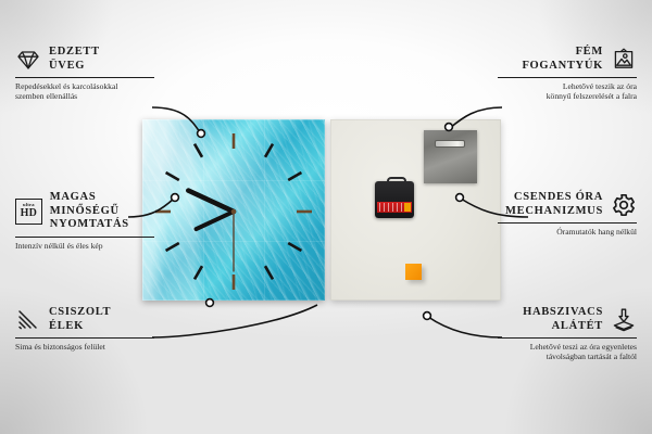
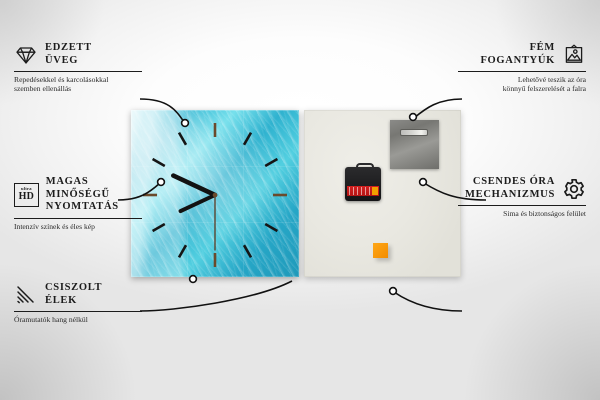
  EDZETT
  ÜVEG
  Repedésekkel és karcolásokkal
  szemben ellenállás
  HD
  MAGAS MINŐSÉGŰ
  NYOMTATÁS
- Intenzív nélkül és éles kép
+ Intenzív színek és éles kép
  CSISZOLT
  ÉLEK
- Sima és biztonságos felület
+ Óramutatók hang nélkül
  FÉM
  FOGANTYÚK
  Lehetővé teszik az óra
  könnyű felszerelését a falra
  CSENDES ÓRA
  MECHANIZMUS
- Óramutatók hang nélkül
+ Sima és biztonságos felület
- HABSZIVACS
- ALÁTÉT
- Lehetővé teszi az óra egyenletes
- távolságban tartását a faltól
